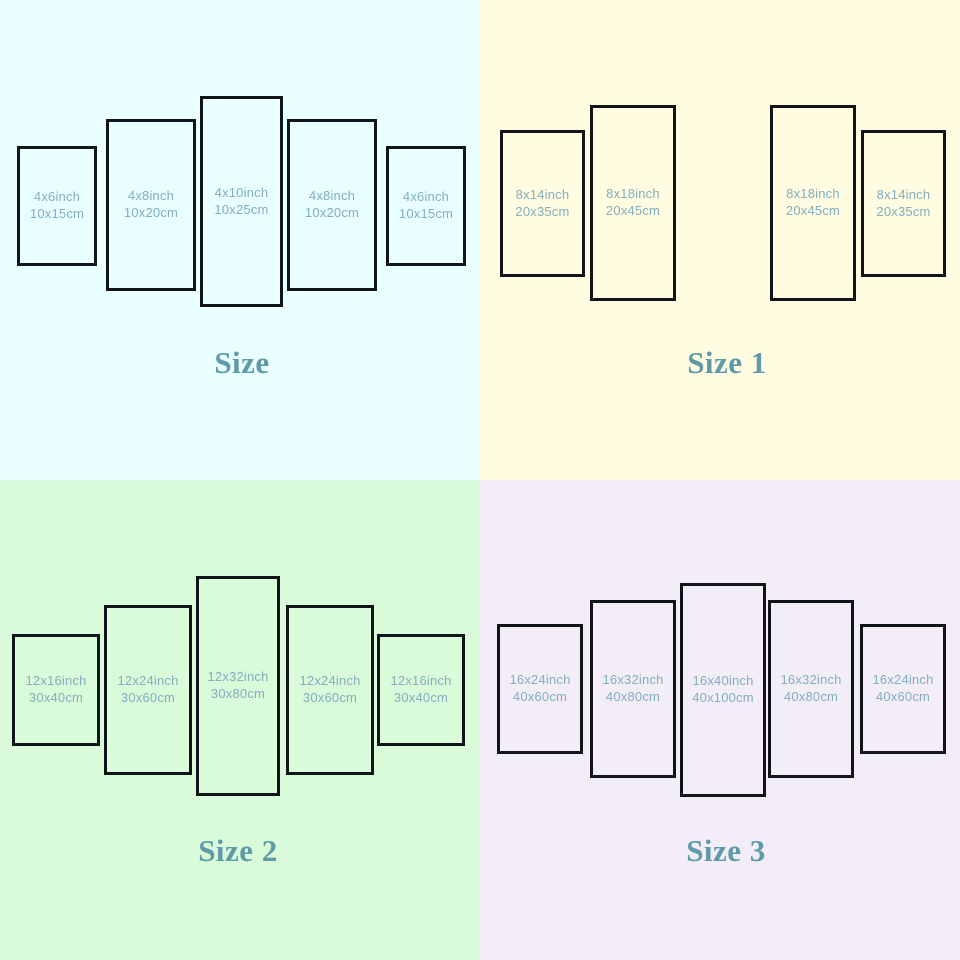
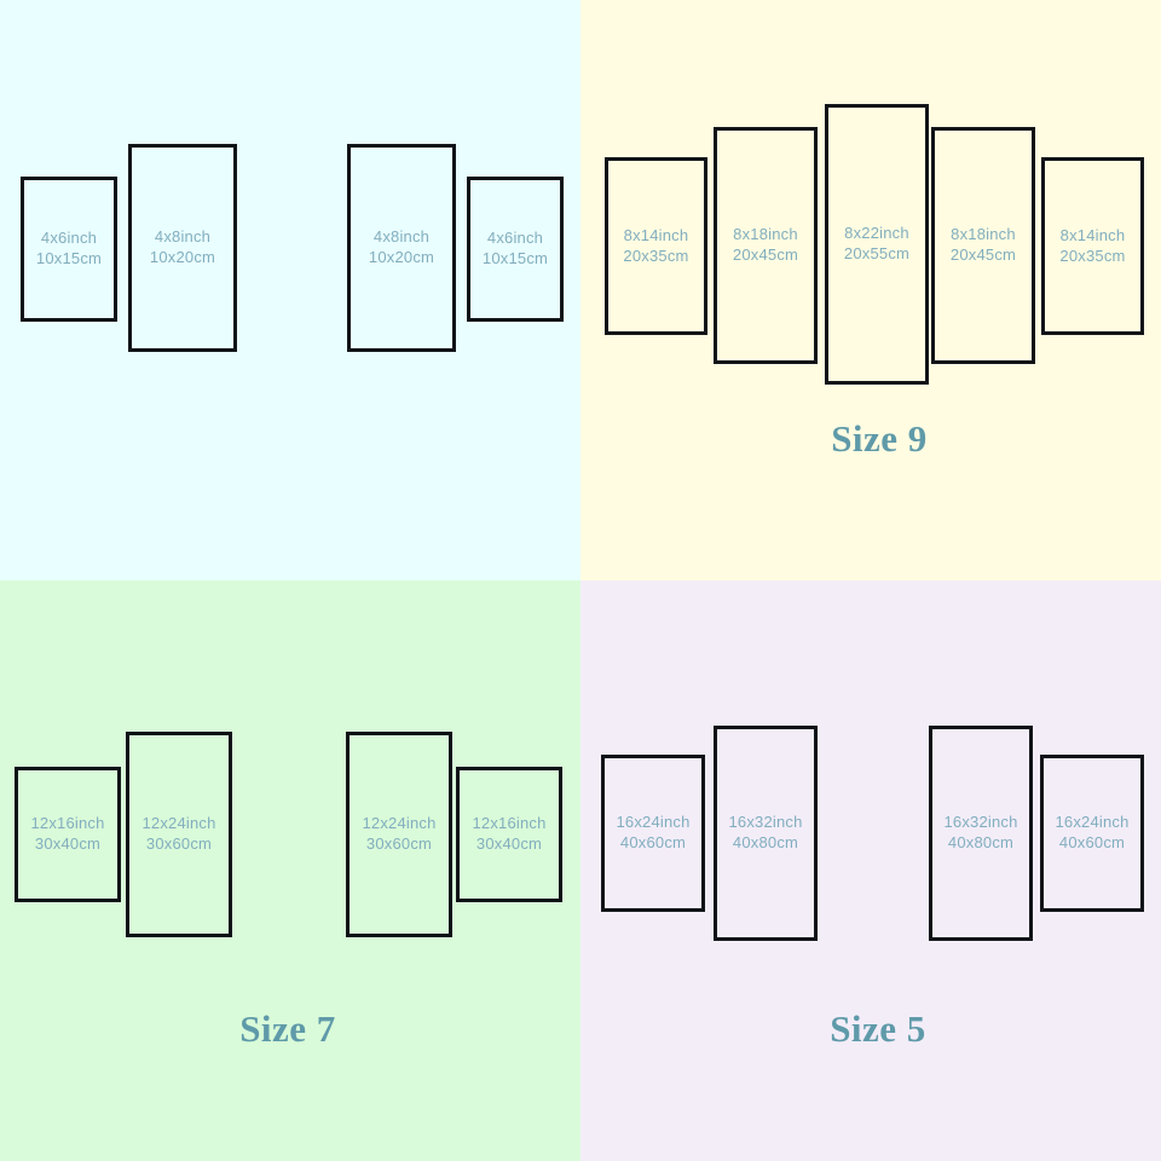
  4x6inch
  10x15cm
  4x8inch
  10x20cm
- 4x10inch
- 10x25cm
  4x8inch
  10x20cm
  4x6inch
  10x15cm
- Size
  8x14inch
  20x35cm
  8x18inch
  20x45cm
+ 8x22inch
+ 20x55cm
  8x18inch
  20x45cm
  8x14inch
  20x35cm
- Size 1
+ Size 9
  12x16inch
  30x40cm
  12x24inch
  30x60cm
- 12x32inch
- 30x80cm
  12x24inch
  30x60cm
  12x16inch
  30x40cm
- Size 2
+ Size 7
  16x24inch
  40x60cm
  16x32inch
  40x80cm
- 16x40inch
- 40x100cm
  16x32inch
  40x80cm
  16x24inch
  40x60cm
- Size 3
+ Size 5
